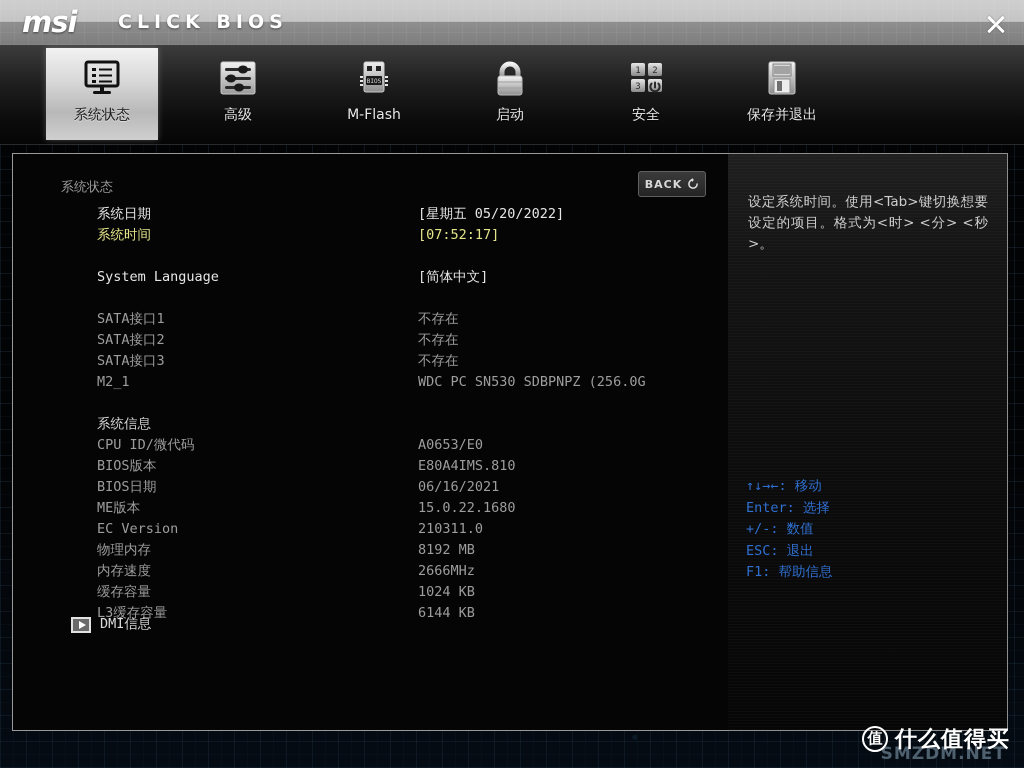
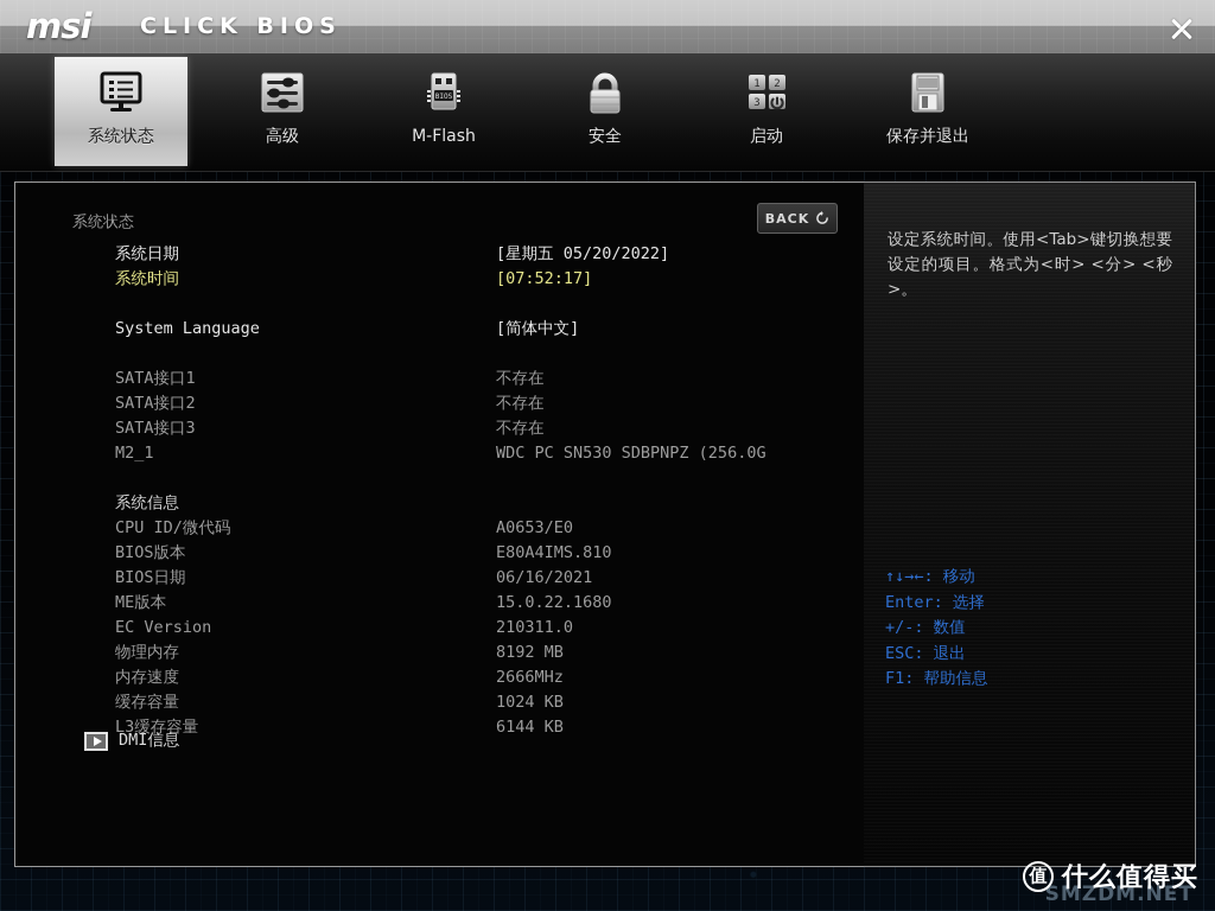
  msi
  CLICK BIOS
  系统状态
  高级
  M-Flash
- 启动
+ 安全
  1
  2
  3
- 安全
+ 启动
  保存并退出
  系统状态
  BACK
  系统日期
  [星期五 05/20/2022]
  系统时间
  [07:52:17]
  System Language
  [简体中文]
  SATA接口1
  不存在
  SATA接口2
  不存在
  SATA接口3
  不存在
  M2_1
  WDC PC SN530 SDBPNPZ (256.0G
  系统信息
  CPU ID/微代码
  A0653/E0
  BIOS版本
  E80A4IMS.810
  BIOS日期
  06/16/2021
  ME版本
  15.0.22.1680
  EC Version
  210311.0
  物理内存
  8192 MB
  内存速度
  2666MHz
  缓存容量
  1024 KB
  L3缓存容量
  6144 KB
  DMI信息
  设定系统时间。使用<Tab>键切换想要设定的项目。格式为<时> <分> <秒>。
  ↑↓→←: 移动
  Enter: 选择
  +/-: 数值
  ESC: 退出
  F1: 帮助信息
  SMZDM.NET
  值
  什么值得买
